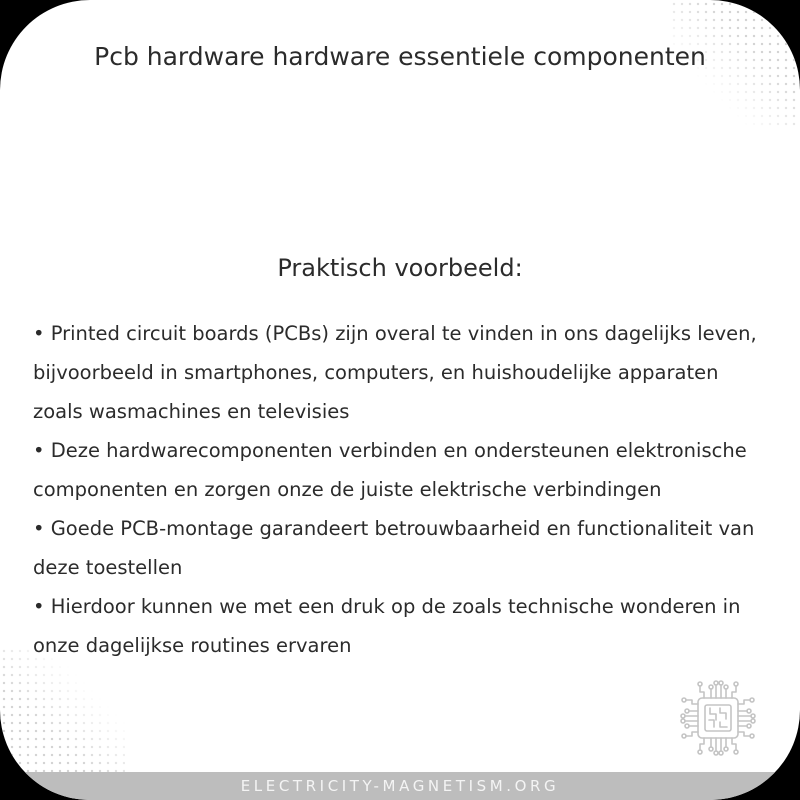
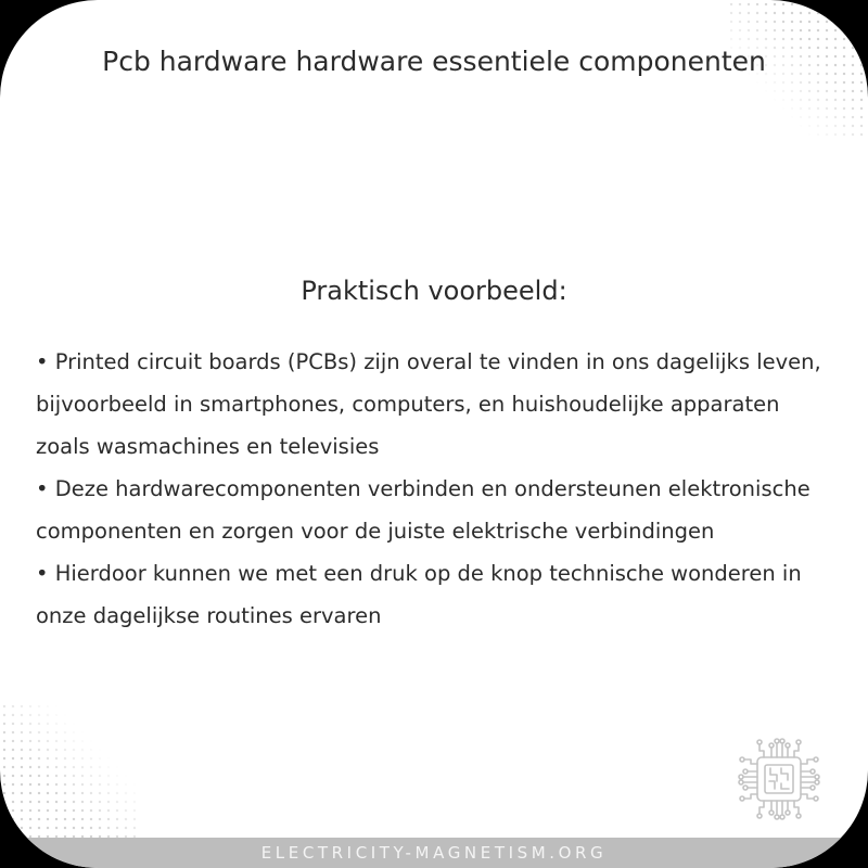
  Pcb hardware hardware essentiele componenten
  Praktisch voorbeeld:
  • Printed circuit boards (PCBs) zijn overal te vinden in ons dagelijks leven, bijvoorbeeld in smartphones, computers, en huishoudelijke apparaten zoals wasmachines en televisies
- • Deze hardwarecomponenten verbinden en ondersteunen elektronische componenten en zorgen onze de juiste elektrische verbindingen
+ • Deze hardwarecomponenten verbinden en ondersteunen elektronische componenten en zorgen voor de juiste elektrische verbindingen
- • Goede PCB-montage garandeert betrouwbaarheid en functionaliteit van deze toestellen
- • Hierdoor kunnen we met een druk op de zoals technische wonderen in onze dagelijkse routines ervaren
+ • Hierdoor kunnen we met een druk op de knop technische wonderen in onze dagelijkse routines ervaren
  ELECTRICITY-MAGNETISM.ORG
